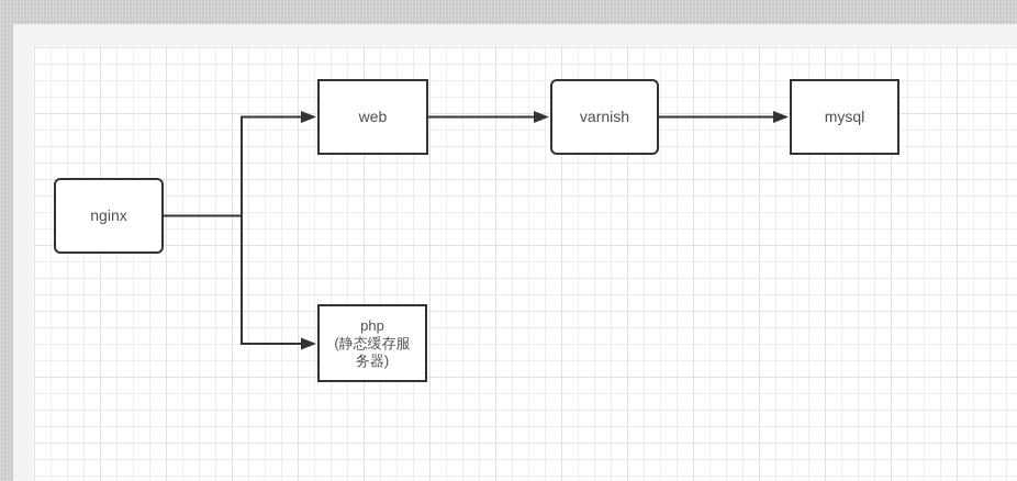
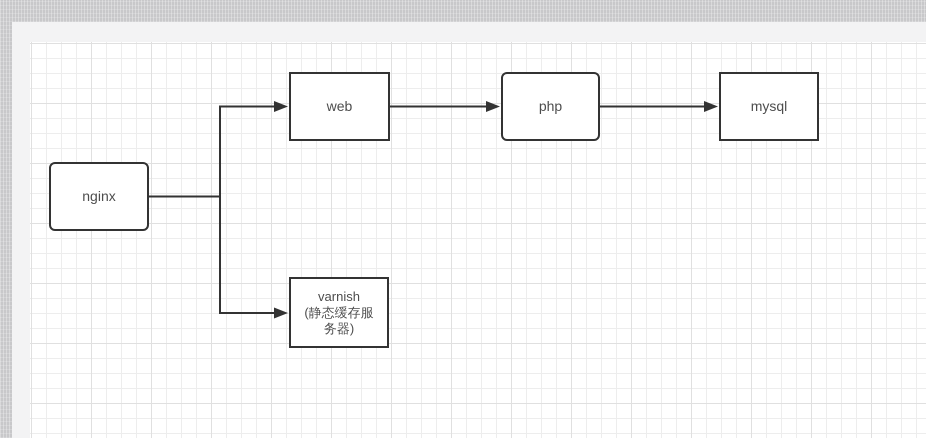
  nginx
  web
- varnish
+ php
  mysql
- php
+ varnish
  (静态缓存服
  务器)
